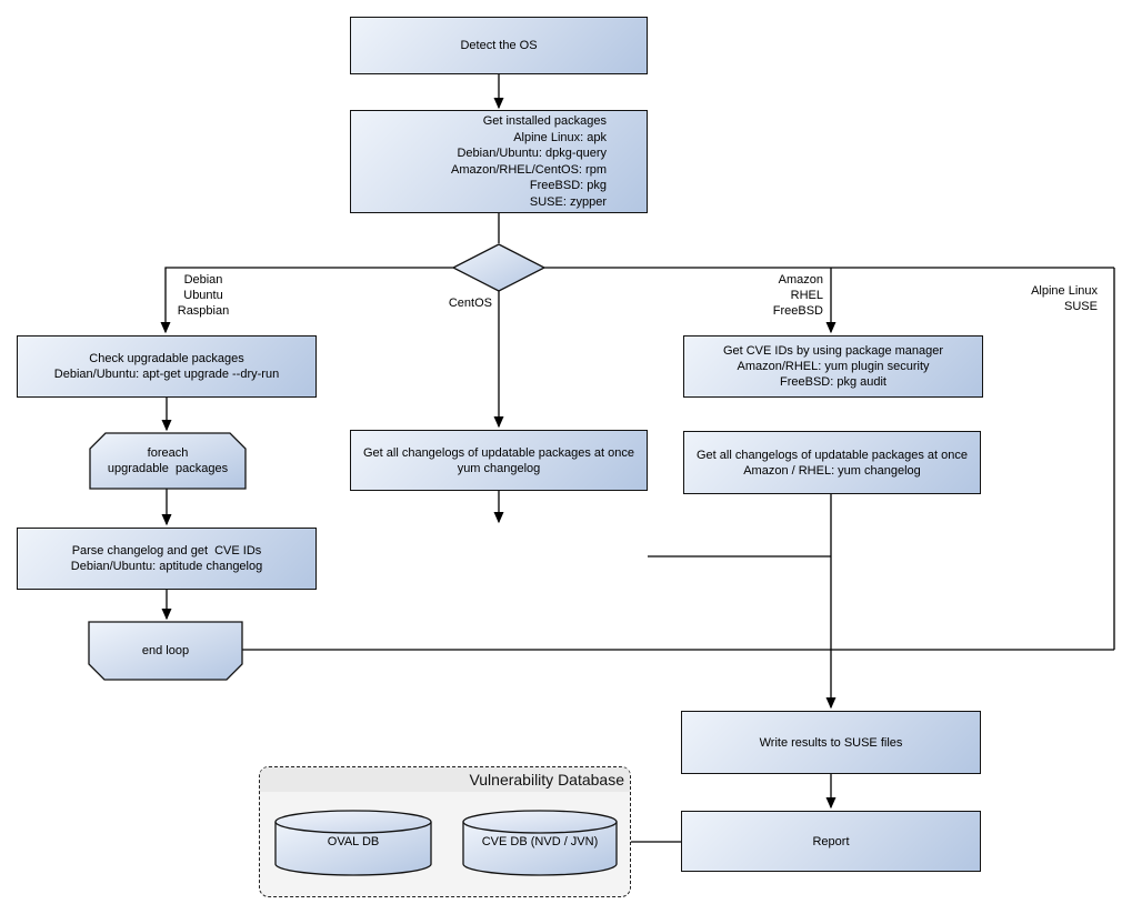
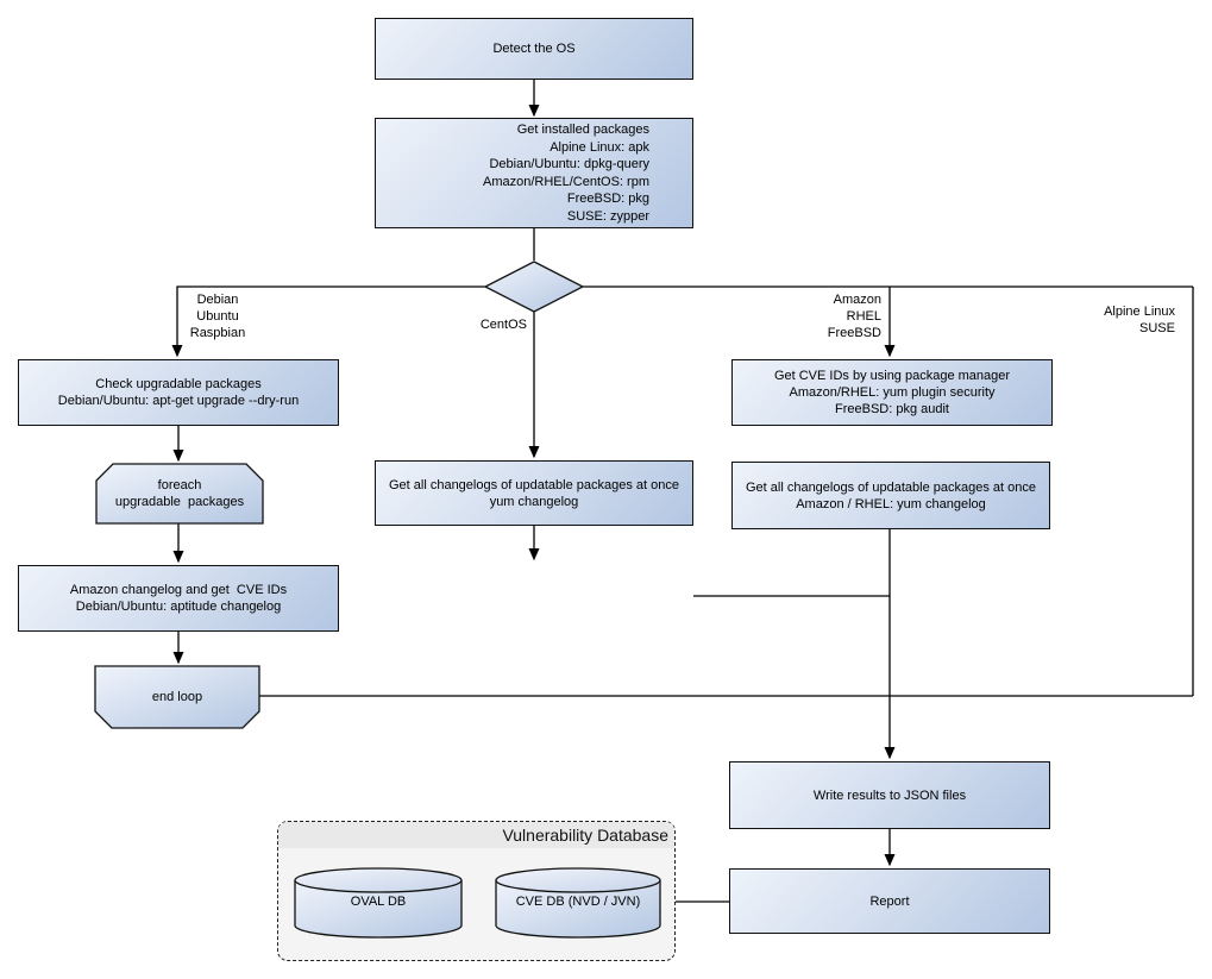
  Vulnerability Database
  Detect the OS
  Get installed packages
  Alpine Linux: apk
  Debian/Ubuntu: dpkg-query
  Amazon/RHEL/CentOS: rpm
  FreeBSD: pkg
  SUSE: zypper
  Check upgradable packages
  Debian/Ubuntu: apt-get upgrade --dry-run
  foreach
  upgradable packages
- Parse changelog and get CVE IDs
+ Amazon changelog and get CVE IDs
  Debian/Ubuntu: aptitude changelog
  end loop
  Get all changelogs of updatable packages at once
  yum changelog
  Get CVE IDs by using package manager
  Amazon/RHEL: yum plugin security
  FreeBSD: pkg audit
  Get all changelogs of updatable packages at once
  Amazon / RHEL: yum changelog
- Write results to SUSE files
+ Write results to JSON files
  Report
  Debian
  Ubuntu
  Raspbian
  CentOS
  Amazon
  RHEL
  FreeBSD
  Alpine Linux
  SUSE
  OVAL DB
  CVE DB (NVD / JVN)
